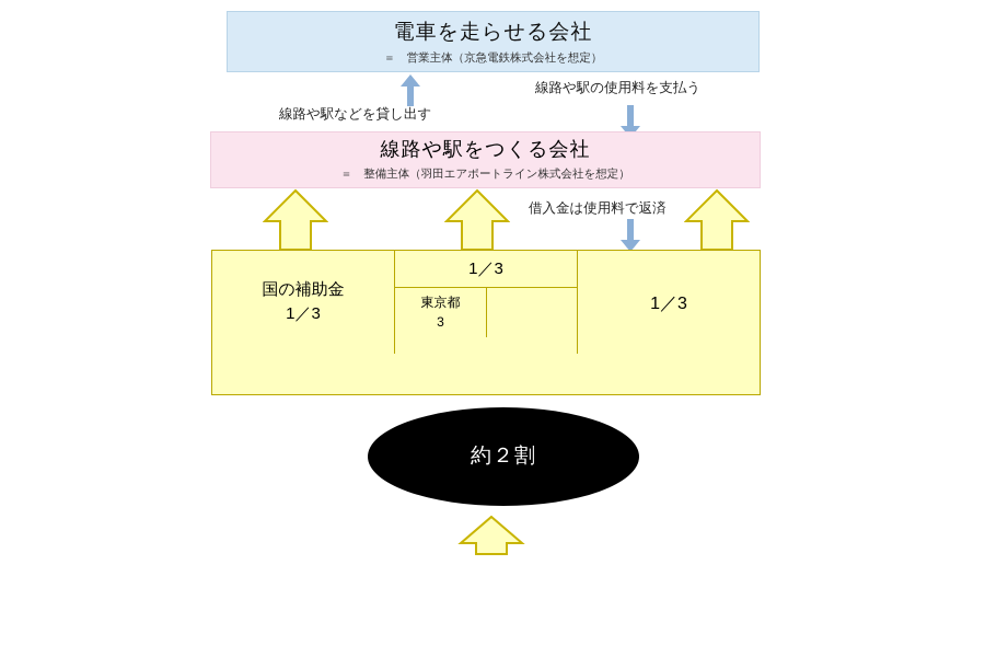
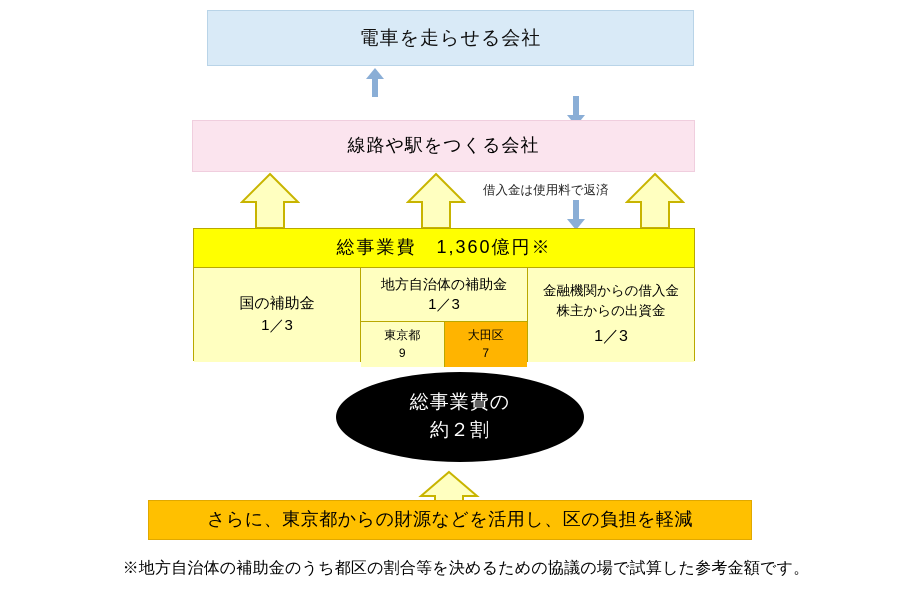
  電車を走らせる会社
- ＝ 営業主体（京急電鉄株式会社を想定）
- 線路や駅などを貸し出す
- 線路や駅の使用料を支払う
  線路や駅をつくる会社
- ＝ 整備主体（羽田エアポートライン株式会社を想定）
  借入金は使用料で返済
+ 総事業費 1,360億円※
  国の補助金
  1／3
+ 地方自治体の補助金
  1／3
  東京都
- 3
+ 9
+ 大田区
+ 7
+ 金融機関からの借入金
+ 株主からの出資金
  1／3
+ 総事業費の
  約２割
+ さらに、東京都からの財源などを活用し、区の負担を軽減
+ ※地方自治体の補助金のうち都区の割合等を決めるための協議の場で試算した参考金額です。
